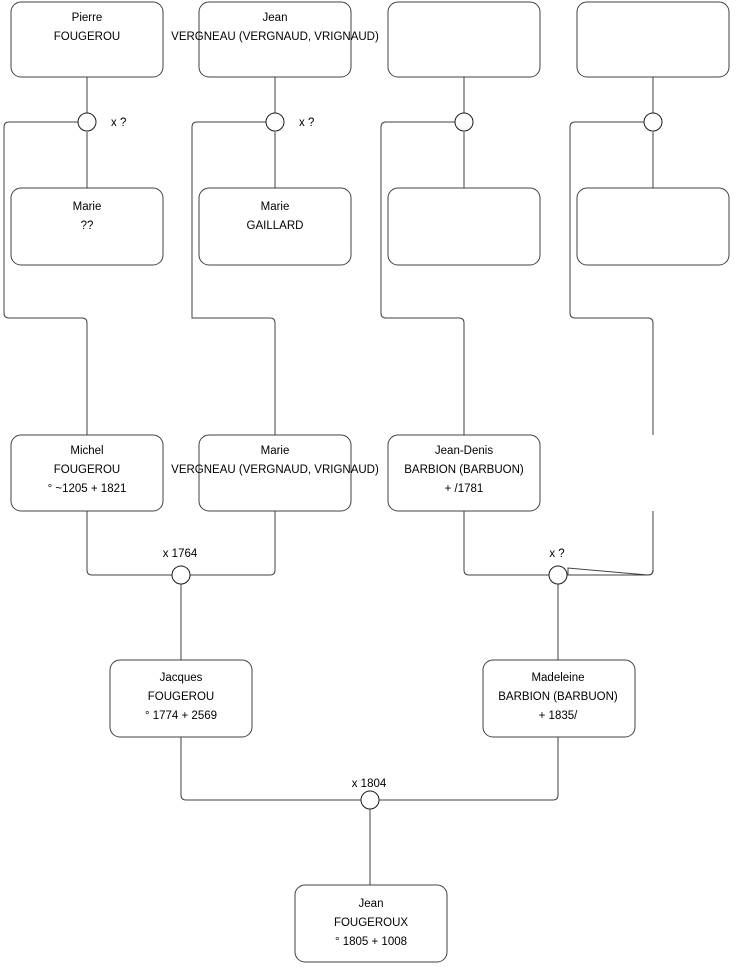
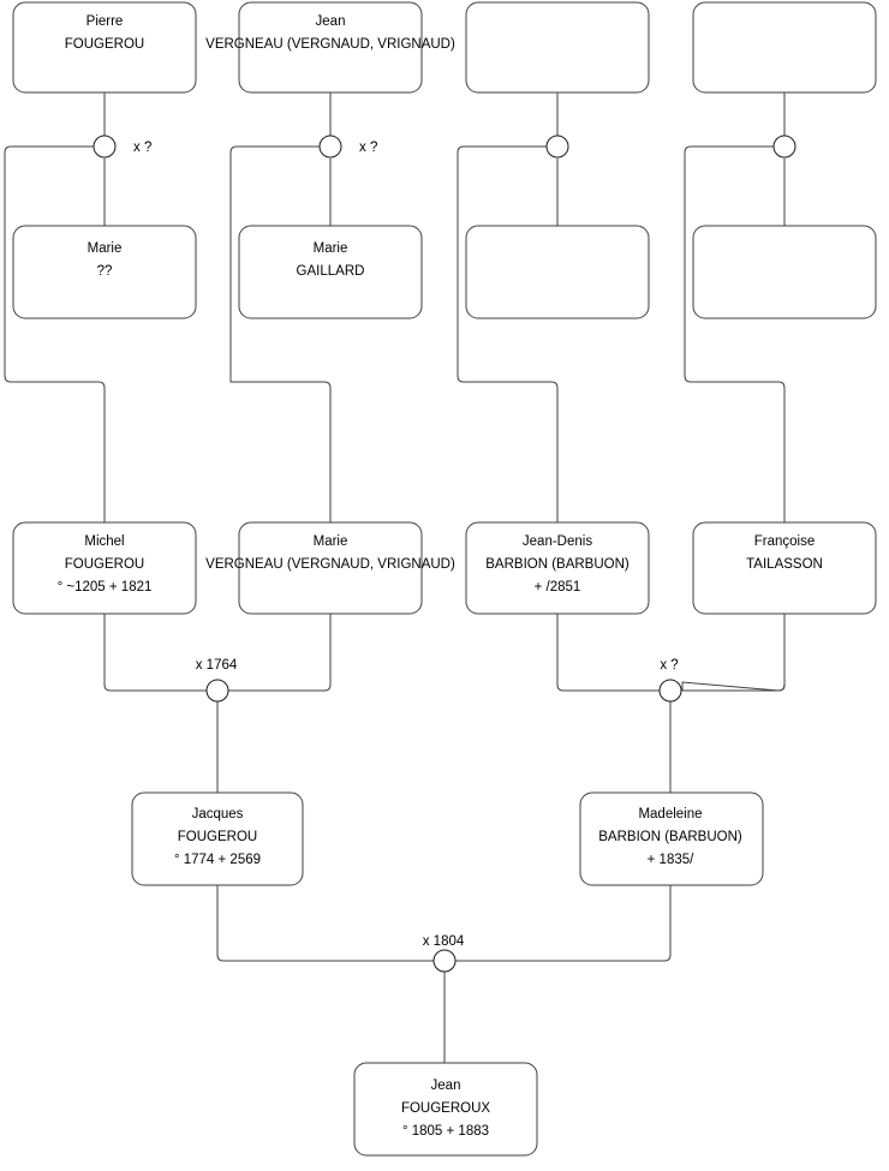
  Pierre
  FOUGEROU
  Jean
  VERGNEAU (VERGNAUD, VRIGNAUD)
  x ?
  x ?
  Marie
  ??
  Marie
  GAILLARD
  Michel
  FOUGEROU
  ° ~1205 + 1821
  Marie
  VERGNEAU (VERGNAUD, VRIGNAUD)
  Jean-Denis
  BARBION (BARBUON)
- + /1781
+ + /2851
+ Françoise
+ TAILASSON
  x 1764
  x ?
  Jacques
  FOUGEROU
  ° 1774 + 2569
  Madeleine
  BARBION (BARBUON)
  + 1835/
  x 1804
  Jean
  FOUGEROUX
- ° 1805 + 1008
+ ° 1805 + 1883
